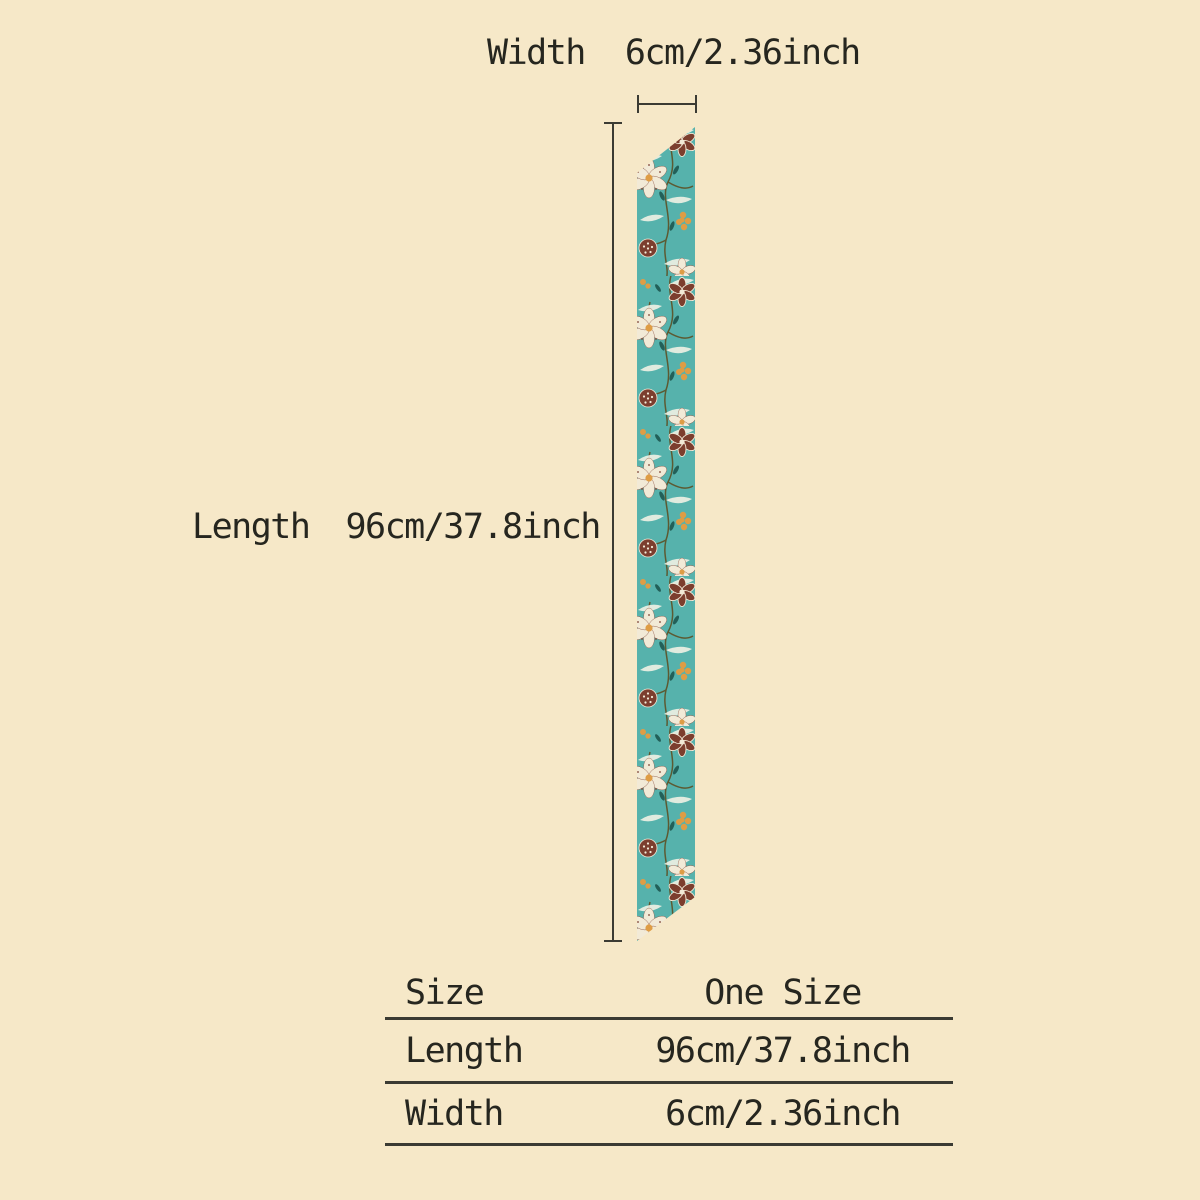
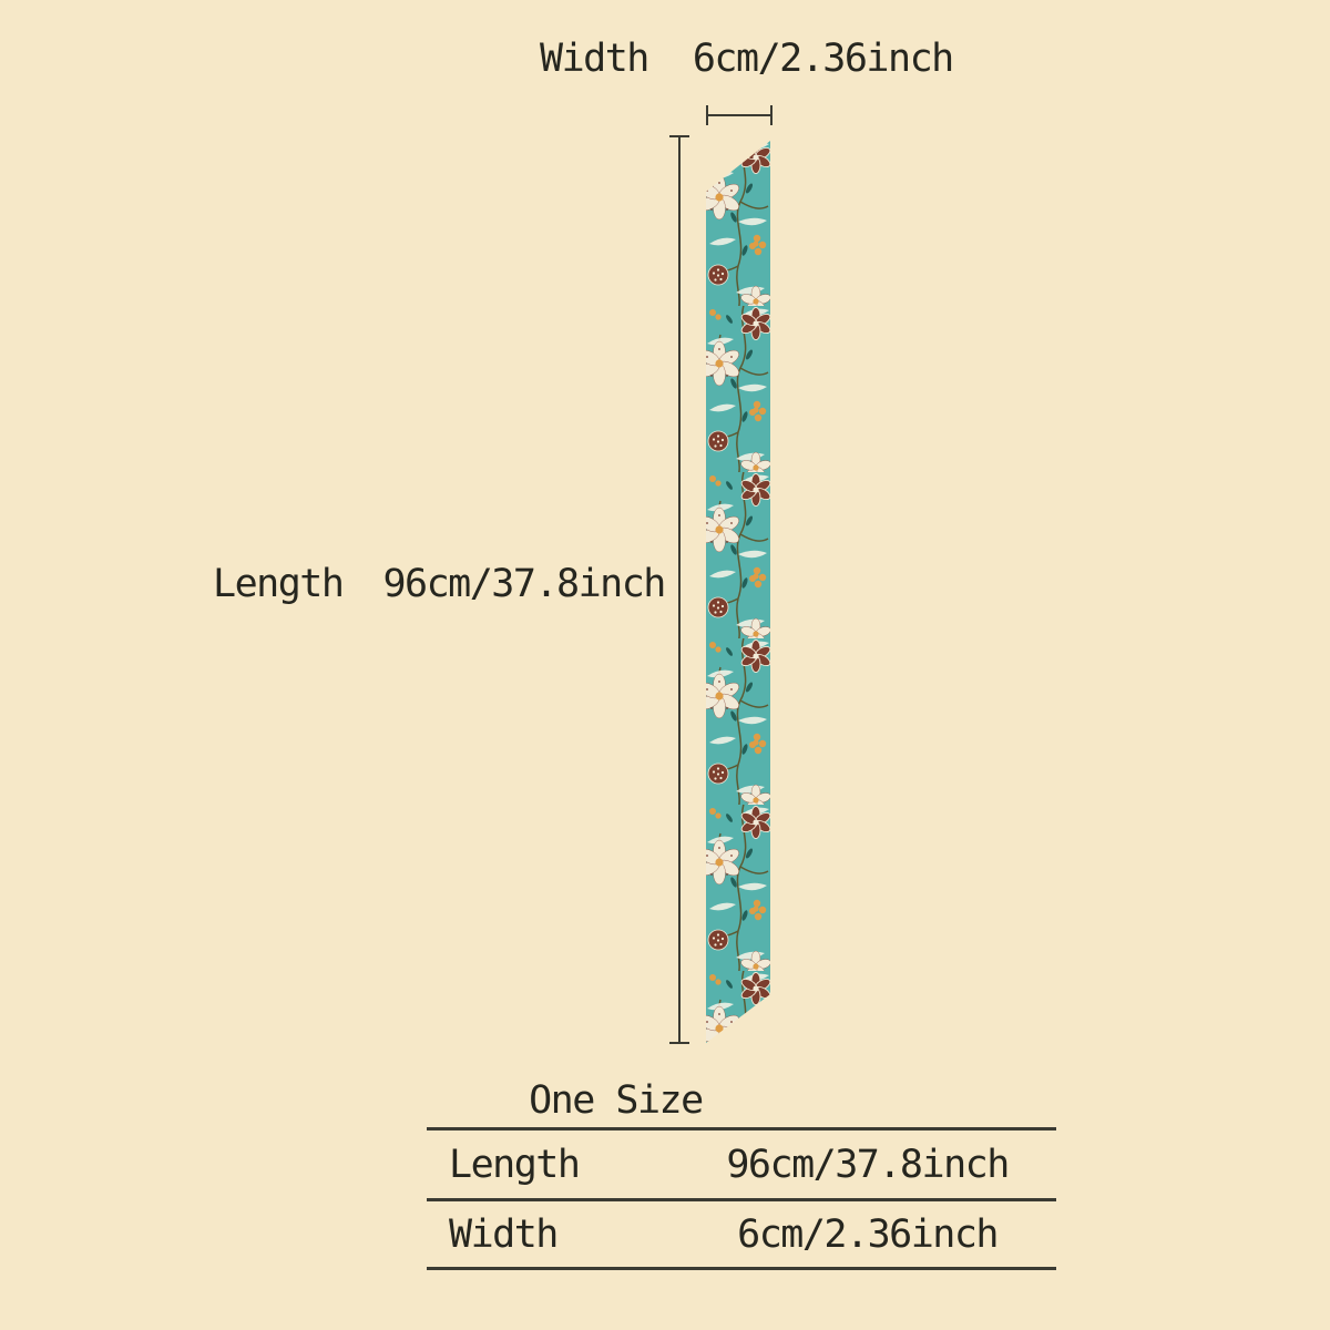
  Width
  6cm/2.36inch
  Length
  96cm/37.8inch
- Size
  One Size
  Length
  96cm/37.8inch
  Width
  6cm/2.36inch
